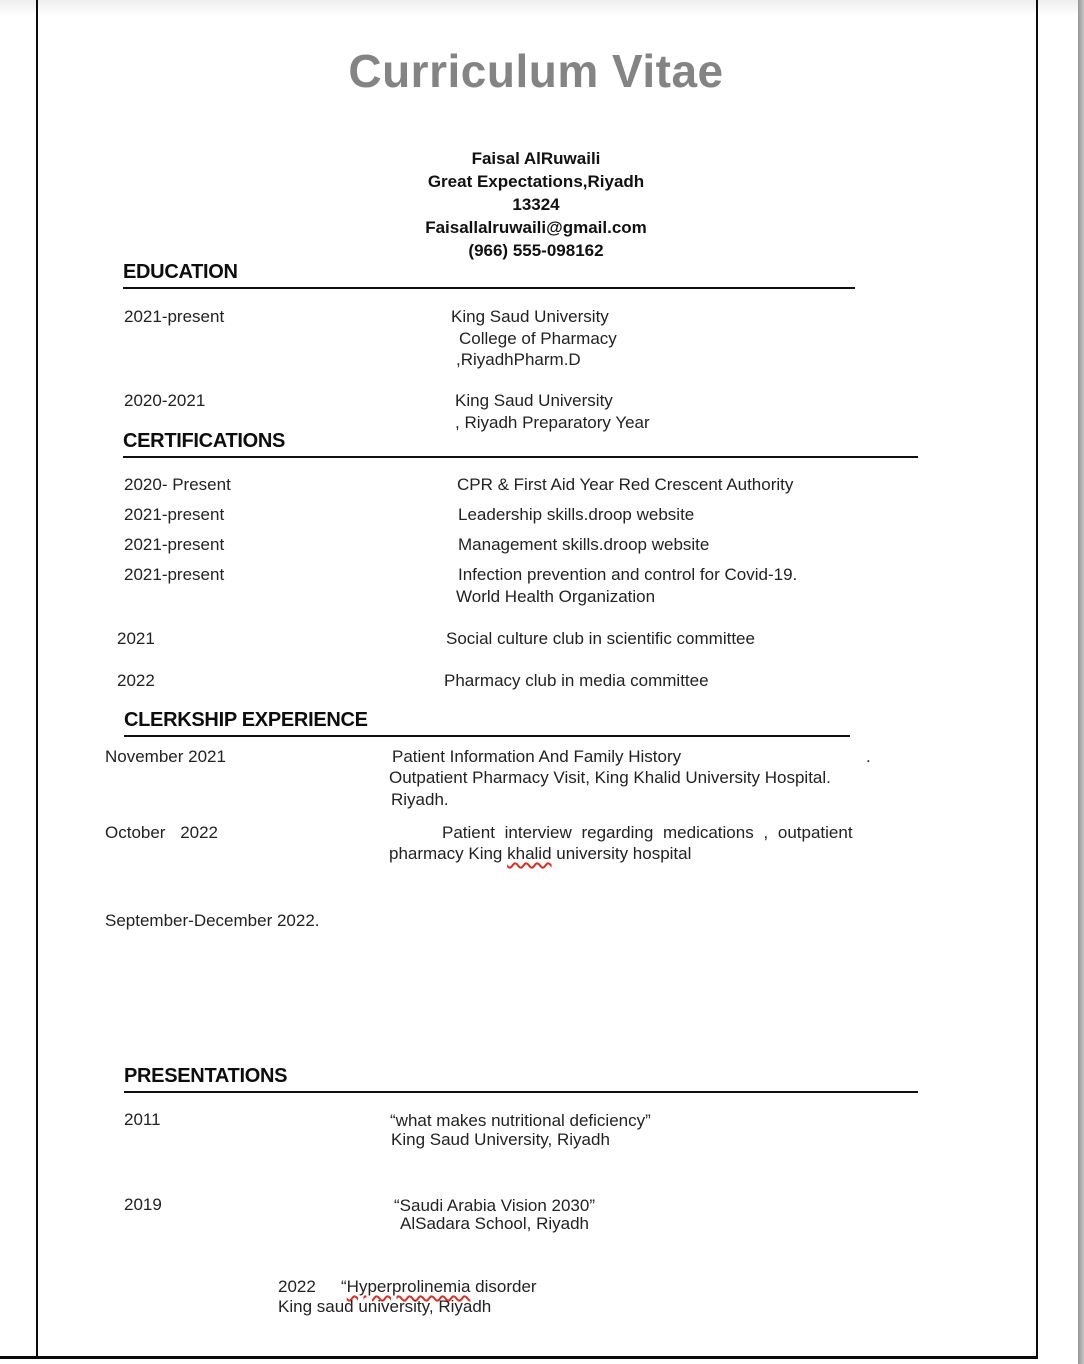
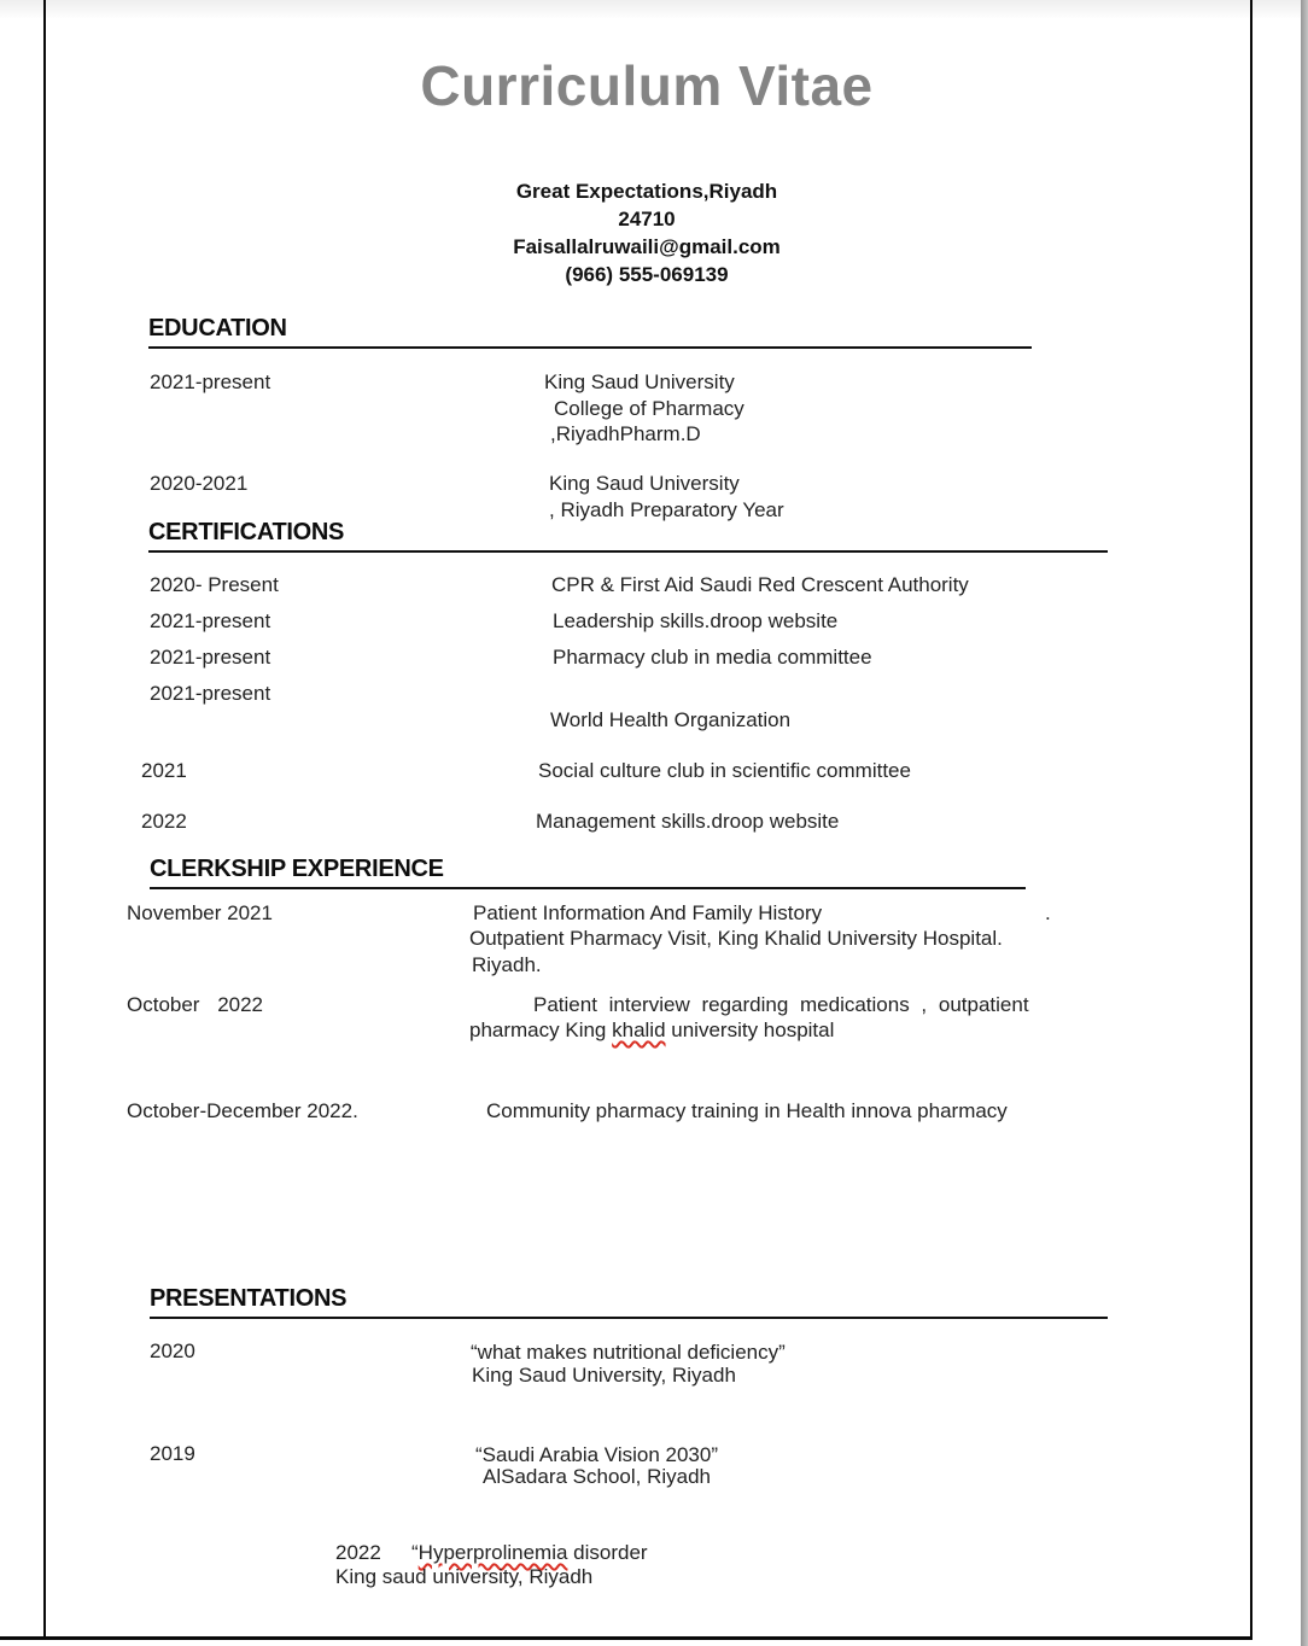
  Curriculum Vitae
- Faisal AlRuwaili
  Great Expectations,Riyadh
- 13324
+ 24710
  Faisallalruwaili@gmail.com
- (966) 555-098162
+ (966) 555-069139
  EDUCATION
  2021-present
  King Saud University
  College of Pharmacy
  ,RiyadhPharm.D
  2020-2021
  King Saud University
  , Riyadh Preparatory Year
  CERTIFICATIONS
  2020- Present
- CPR & First Aid Year Red Crescent Authority
+ CPR & First Aid Saudi Red Crescent Authority
  2021-present
  Leadership skills.droop website
  2021-present
- Management skills.droop website
+ Pharmacy club in media committee
  2021-present
- Infection prevention and control for Covid-19.
  World Health Organization
  2021
  Social culture club in scientific committee
  2022
- Pharmacy club in media committee
+ Management skills.droop website
  CLERKSHIP EXPERIENCE
  November 2021
  Patient Information And Family History
  .
  Outpatient Pharmacy Visit, King Khalid University Hospital.
  Riyadh.
  October 2022
  Patient interview regarding medications , outpatient
  pharmacy King khalid university hospital
- September-December 2022.
+ October-December 2022.
+ Community pharmacy training in Health innova pharmacy
  PRESENTATIONS
- 2011
+ 2020
  “what makes nutritional deficiency”
  King Saud University, Riyadh
  2019
  “Saudi Arabia Vision 2030”
  AlSadara School, Riyadh
  2022
  “Hyperprolinemia disorder
  King saud university, Riyadh
